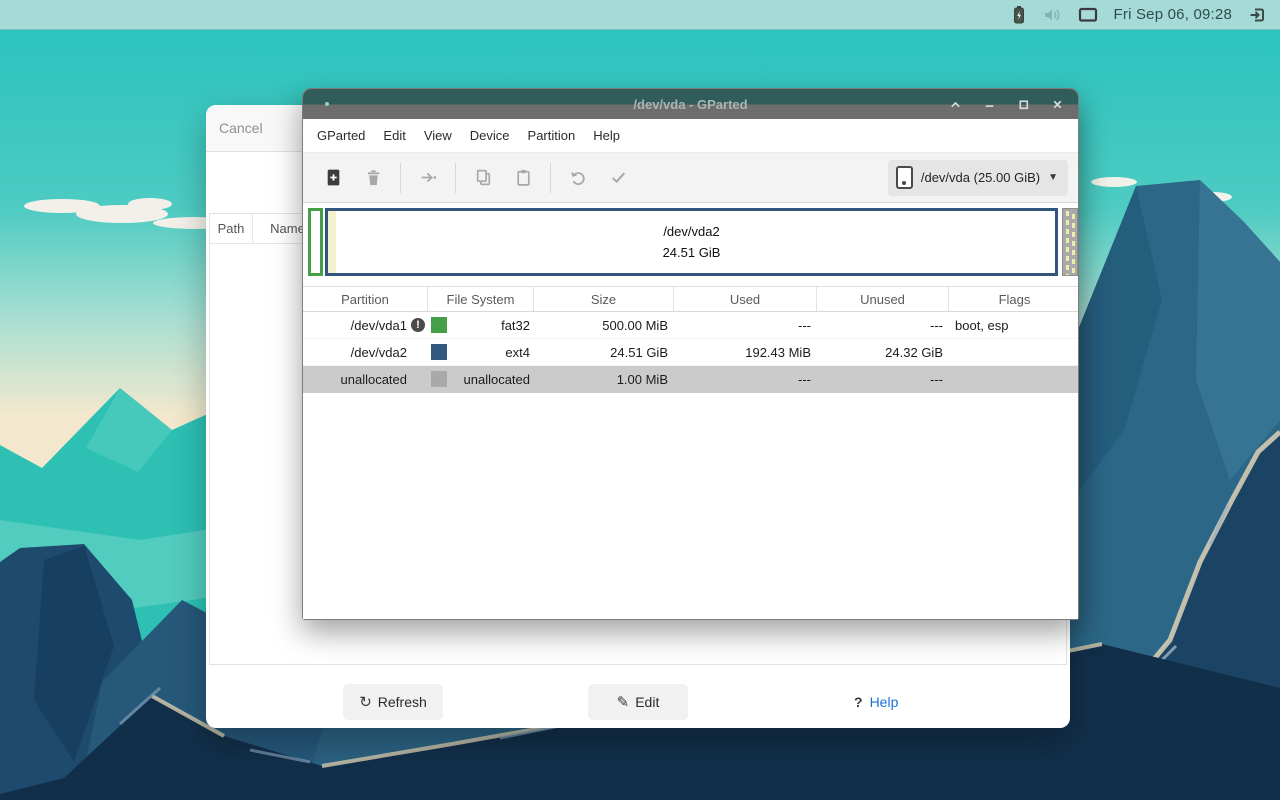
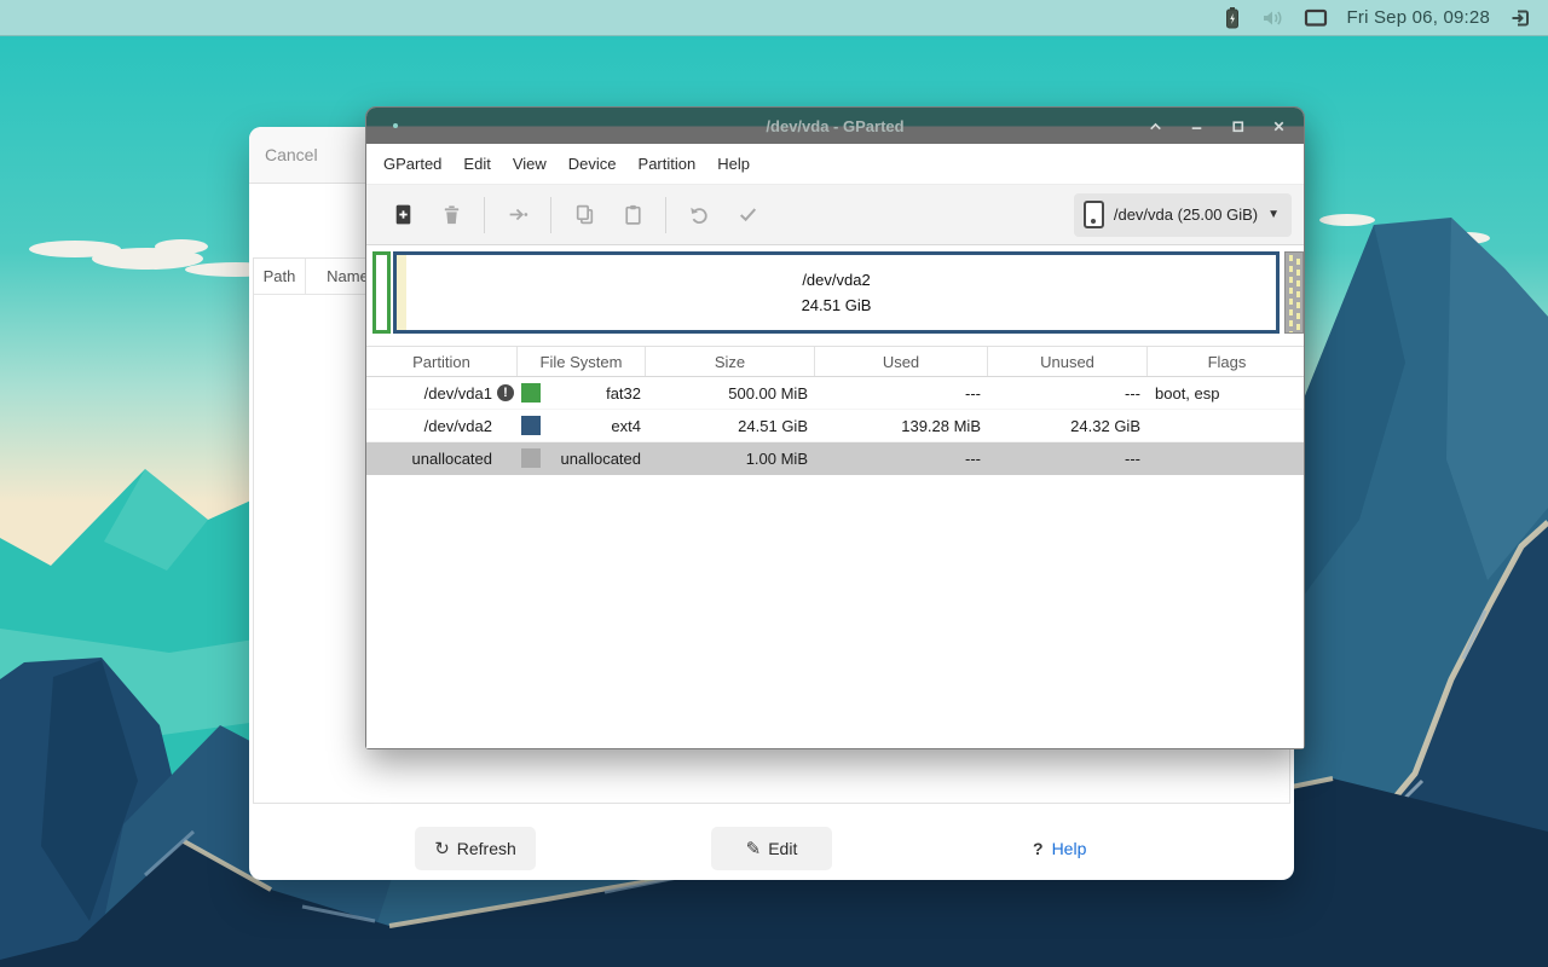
  Fri Sep 06, 09:28
  Cancel
  Path
  Nam
  ↻
  Refresh
  ✎
  Edit
  ?
  Help
  /dev/vda - GParted
  GParted
  Edit
  View
  Device
  Partition
  Help
  /dev/vda (25.00 GiB)
  ▼
  /dev/vda2
  24.51 GiB
  Partition
  File System
  Size
  Used
  Unused
  Flags
  /dev/vda1
  !
  fat32
  500.00 MiB
  ---
  ---
  boot, esp
  /dev/vda2
  ext4
  24.51 GiB
- 192.43 MiB
+ 139.28 MiB
  24.32 GiB
  unallocated
  unallocated
  1.00 MiB
  ---
  ---
